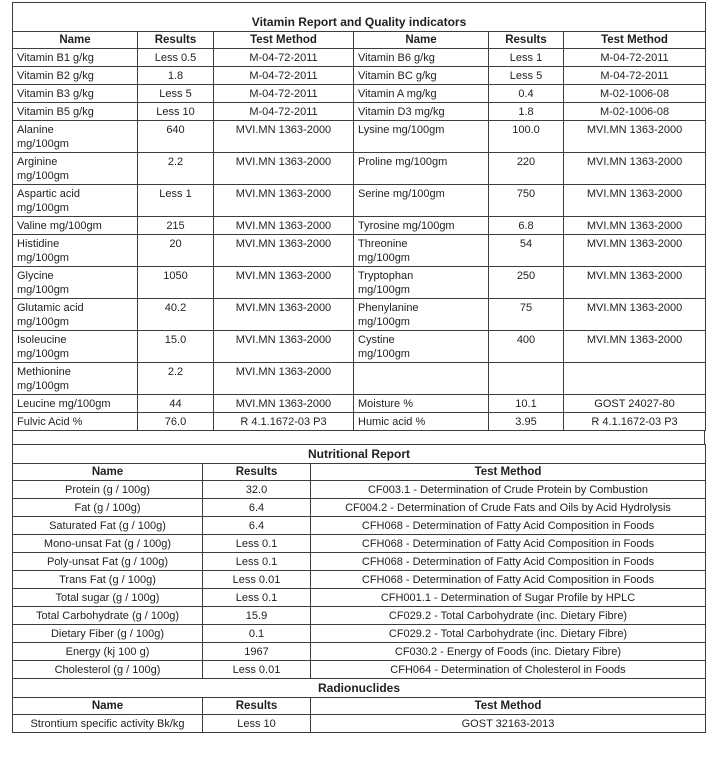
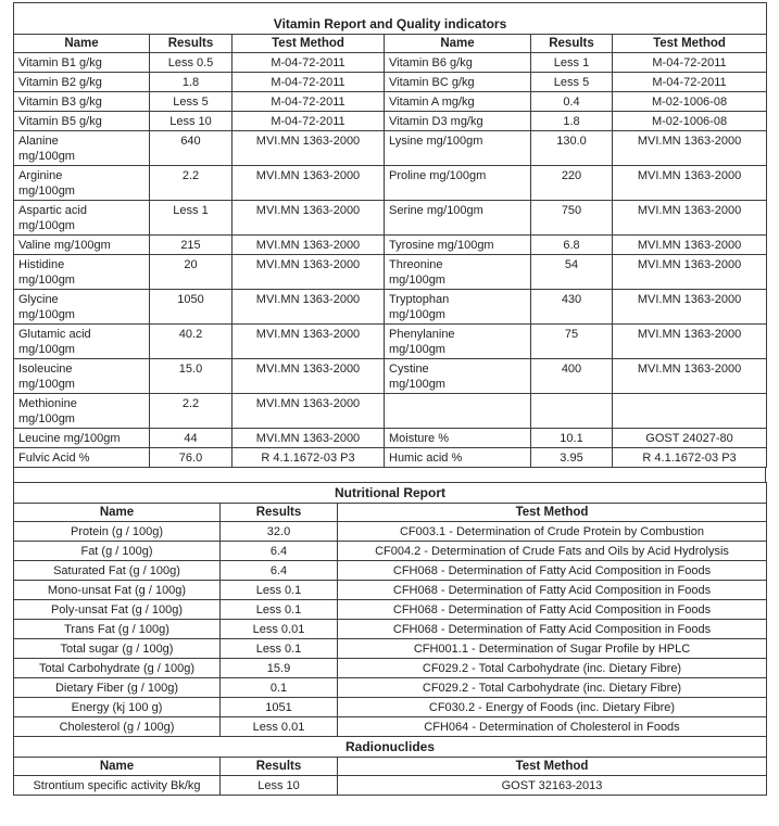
  Vitamin Report and Quality indicators
  Name	Results	Test Method	Name	Results	Test Method
  Vitamin B1 g/kg	Less 0.5	M-04-72-2011	Vitamin B6 g/kg	Less 1	M-04-72-2011
  Vitamin B2 g/kg	1.8	M-04-72-2011	Vitamin BC g/kg	Less 5	M-04-72-2011
  Vitamin B3 g/kg	Less 5	M-04-72-2011	Vitamin A mg/kg	0.4	M-02-1006-08
  Vitamin B5 g/kg	Less 10	M-04-72-2011	Vitamin D3 mg/kg	1.8	M-02-1006-08
- Alanine mg/100gm	640	MVI.MN 1363-2000	Lysine mg/100gm	100.0	MVI.MN 1363-2000
+ Alanine mg/100gm	640	MVI.MN 1363-2000	Lysine mg/100gm	130.0	MVI.MN 1363-2000
  Arginine mg/100gm	2.2	MVI.MN 1363-2000	Proline mg/100gm	220	MVI.MN 1363-2000
  Aspartic acid mg/100gm	Less 1	MVI.MN 1363-2000	Serine mg/100gm	750	MVI.MN 1363-2000
  Valine mg/100gm	215	MVI.MN 1363-2000	Tyrosine mg/100gm	6.8	MVI.MN 1363-2000
  Histidine mg/100gm	20	MVI.MN 1363-2000	Threonine mg/100gm	54	MVI.MN 1363-2000
- Glycine mg/100gm	1050	MVI.MN 1363-2000	Tryptophan mg/100gm	250	MVI.MN 1363-2000
+ Glycine mg/100gm	1050	MVI.MN 1363-2000	Tryptophan mg/100gm	430	MVI.MN 1363-2000
  Glutamic acid mg/100gm	40.2	MVI.MN 1363-2000	Phenylanine mg/100gm	75	MVI.MN 1363-2000
  Isoleucine mg/100gm	15.0	MVI.MN 1363-2000	Cystine mg/100gm	400	MVI.MN 1363-2000
  Methionine mg/100gm	2.2	MVI.MN 1363-2000
  Leucine mg/100gm	44	MVI.MN 1363-2000	Moisture %	10.1	GOST 24027-80
  Fulvic Acid %	76.0	R 4.1.1672-03 P3	Humic acid %	3.95	R 4.1.1672-03 P3
  Nutritional Report
  Name	Results	Test Method
  Protein (g / 100g)	32.0	CF003.1 - Determination of Crude Protein by Combustion
  Fat (g / 100g)	6.4	CF004.2 - Determination of Crude Fats and Oils by Acid Hydrolysis
  Saturated Fat (g / 100g)	6.4	CFH068 - Determination of Fatty Acid Composition in Foods
  Mono-unsat Fat (g / 100g)	Less 0.1	CFH068 - Determination of Fatty Acid Composition in Foods
  Poly-unsat Fat (g / 100g)	Less 0.1	CFH068 - Determination of Fatty Acid Composition in Foods
  Trans Fat (g / 100g)	Less 0.01	CFH068 - Determination of Fatty Acid Composition in Foods
  Total sugar (g / 100g)	Less 0.1	CFH001.1 - Determination of Sugar Profile by HPLC
  Total Carbohydrate (g / 100g)	15.9	CF029.2 - Total Carbohydrate (inc. Dietary Fibre)
  Dietary Fiber (g / 100g)	0.1	CF029.2 - Total Carbohydrate (inc. Dietary Fibre)
- Energy (kj 100 g)	1967	CF030.2 - Energy of Foods (inc. Dietary Fibre)
+ Energy (kj 100 g)	1051	CF030.2 - Energy of Foods (inc. Dietary Fibre)
  Cholesterol (g / 100g)	Less 0.01	CFH064 - Determination of Cholesterol in Foods
  Radionuclides
  Name	Results	Test Method
  Strontium specific activity Bk/kg	Less 10	GOST 32163-2013
